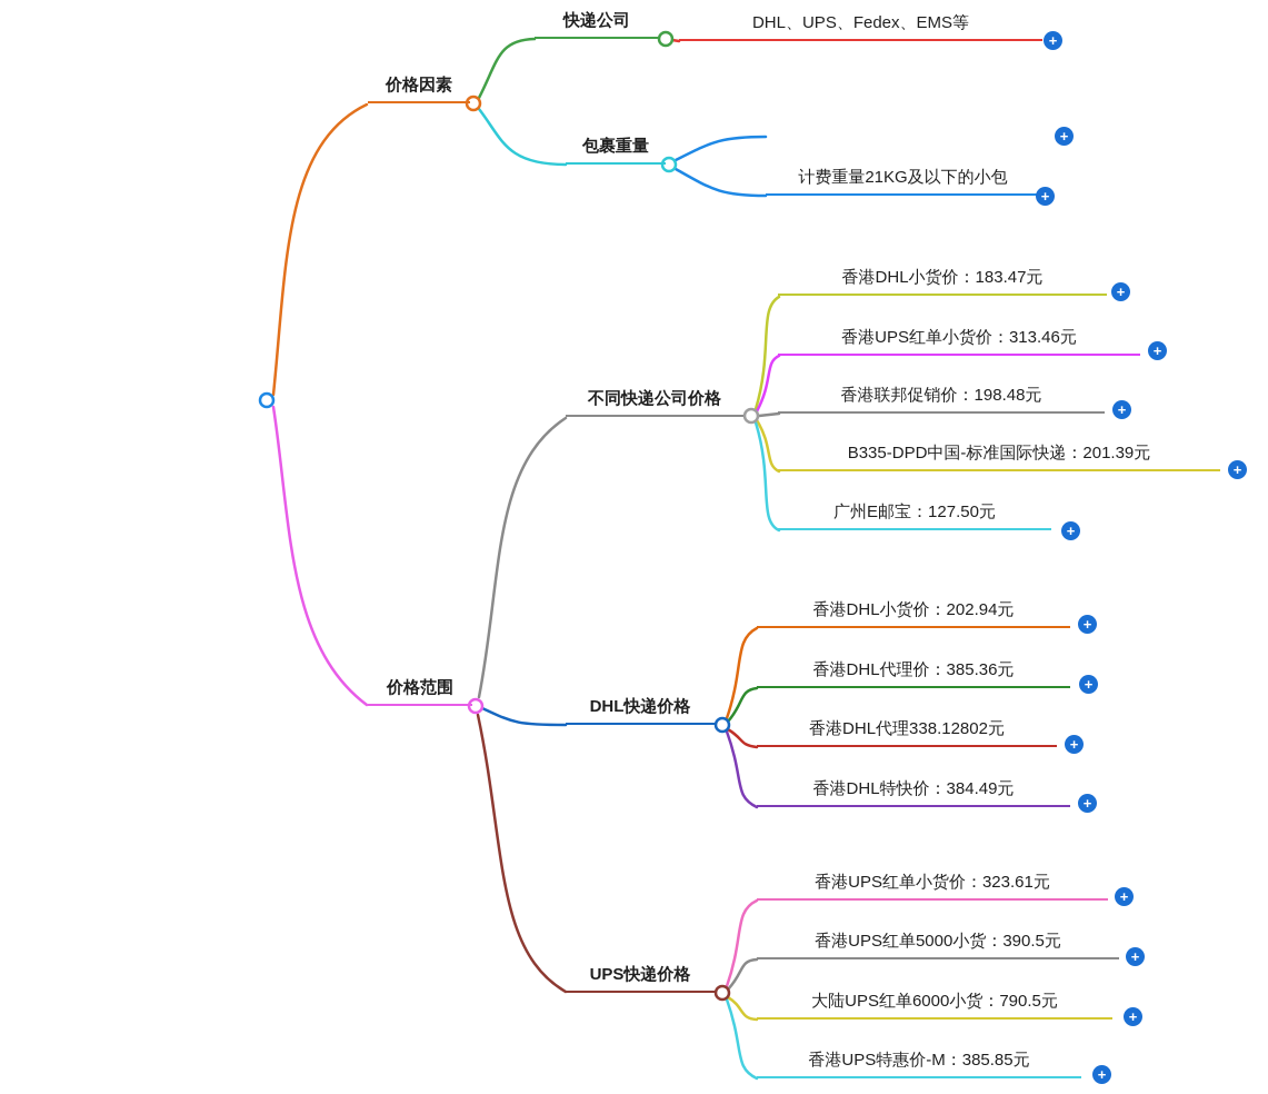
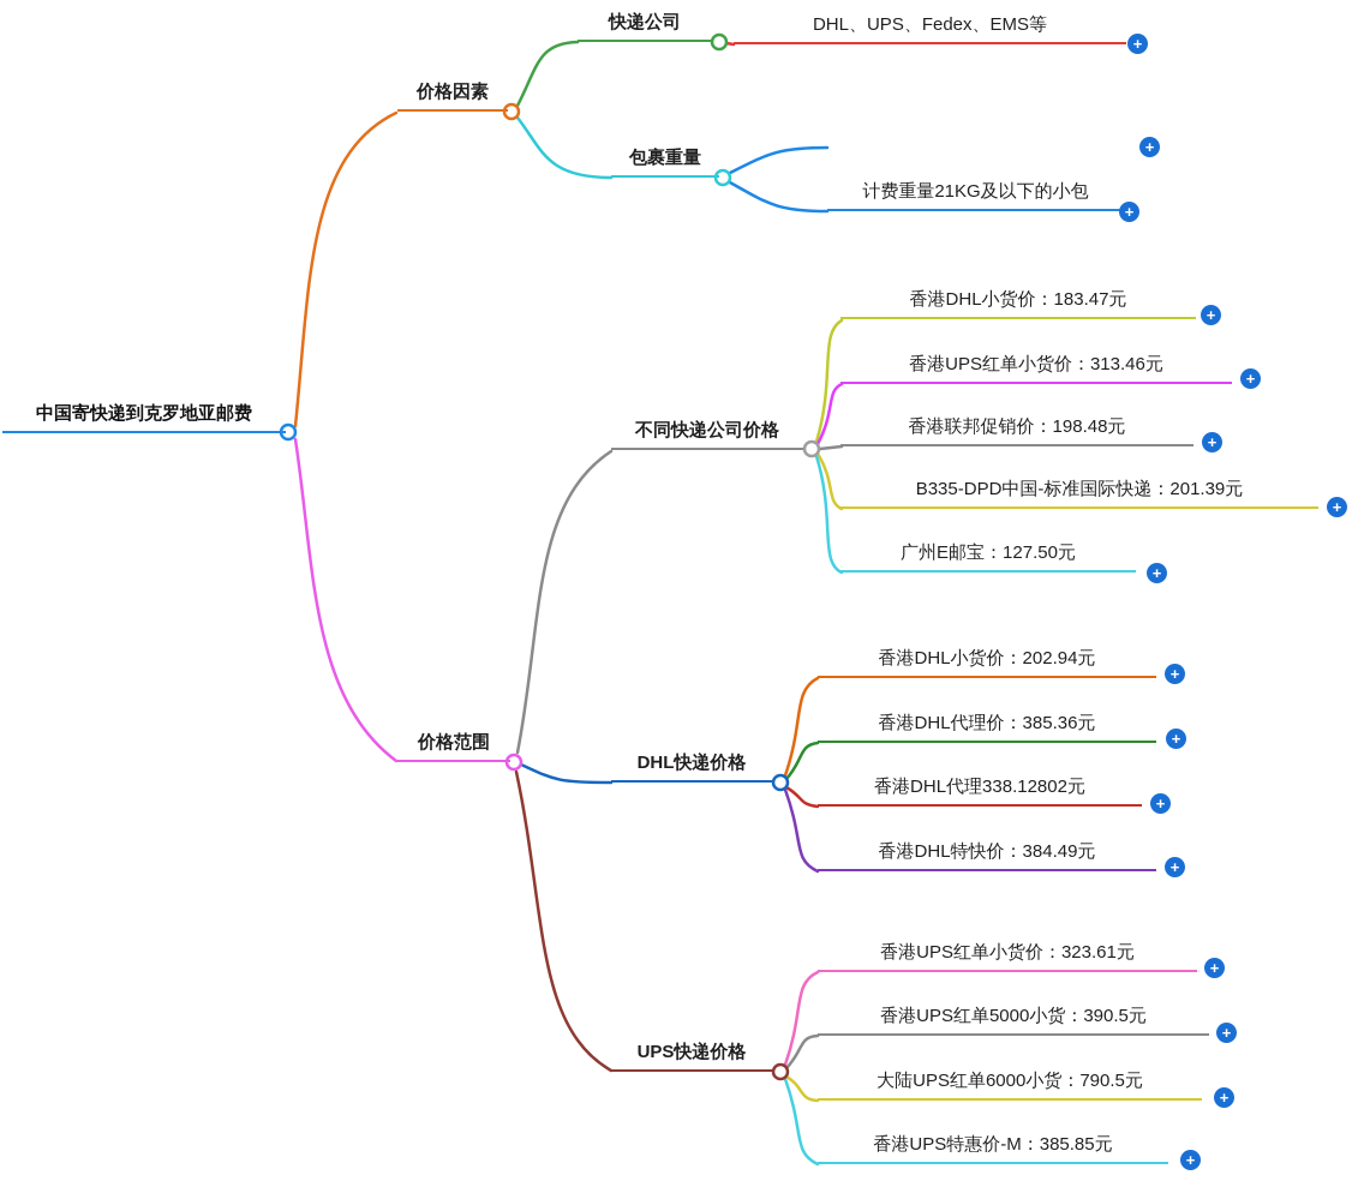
+ 中国寄快递到克罗地亚邮费
  价格因素
  快递公司
  包裹重量
  价格范围
  不同快递公司价格
  DHL快递价格
  UPS快递价格
  DHL、UPS、Fedex、EMS等
  计费重量21KG及以下的小包
  香港DHL小货价：183.47元
  香港UPS红单小货价：313.46元
  香港联邦促销价：198.48元
  B335-DPD中国-标准国际快递：201.39元
  广州E邮宝：127.50元
  香港DHL小货价：202.94元
  香港DHL代理价：385.36元
  香港DHL代理338.12802元
  香港DHL特快价：384.49元
  香港UPS红单小货价：323.61元
  香港UPS红单5000小货：390.5元
  大陆UPS红单6000小货：790.5元
  香港UPS特惠价-M：385.85元
  +
  +
  +
  +
  +
  +
  +
  +
  +
  +
  +
  +
  +
  +
  +
  +
